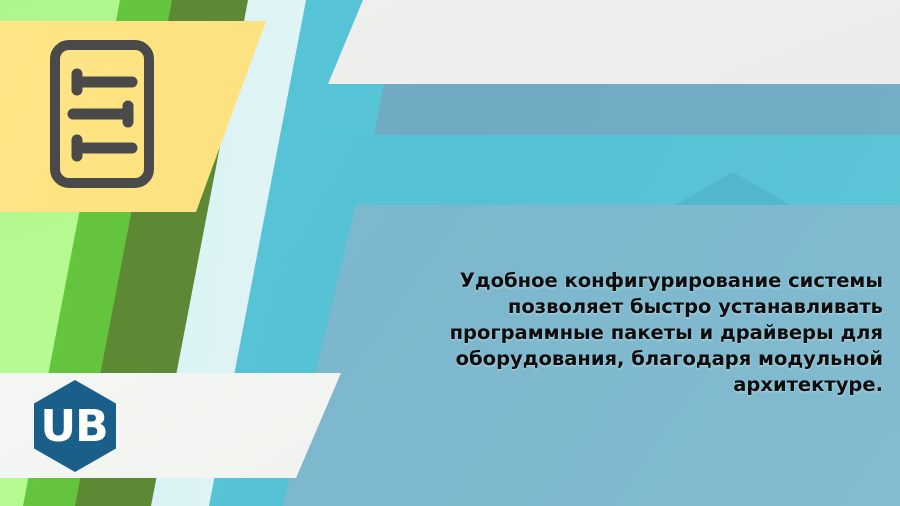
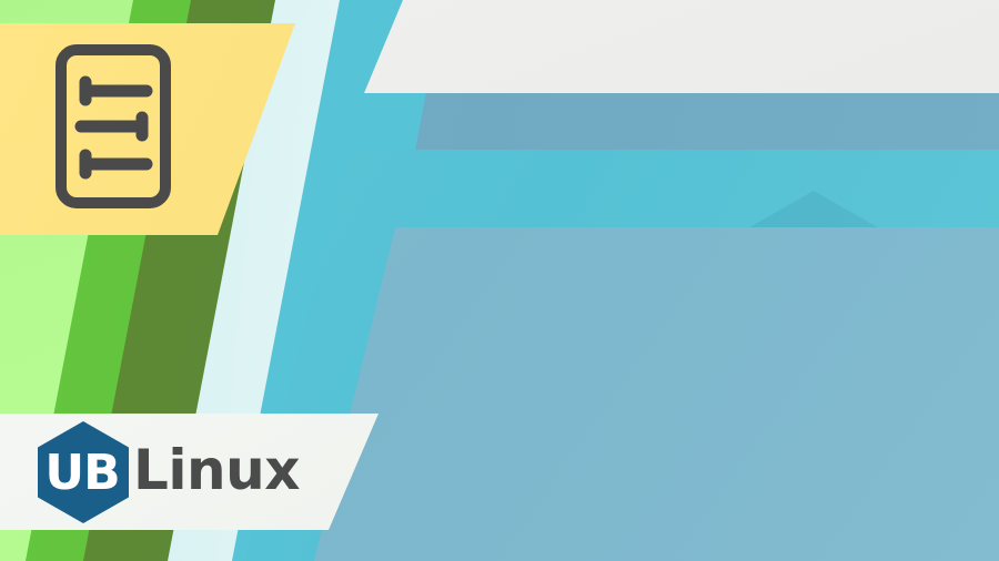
- Удобное конфигурирование системы позволяет быстро устанавливать программные пакеты и драйверы для оборудования, благодаря модульной архитектуре.
  UB
+ Linux
